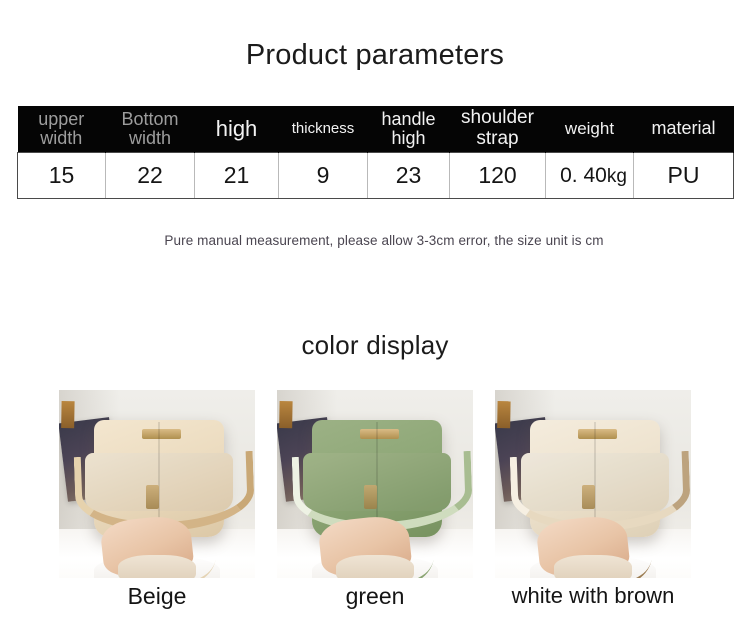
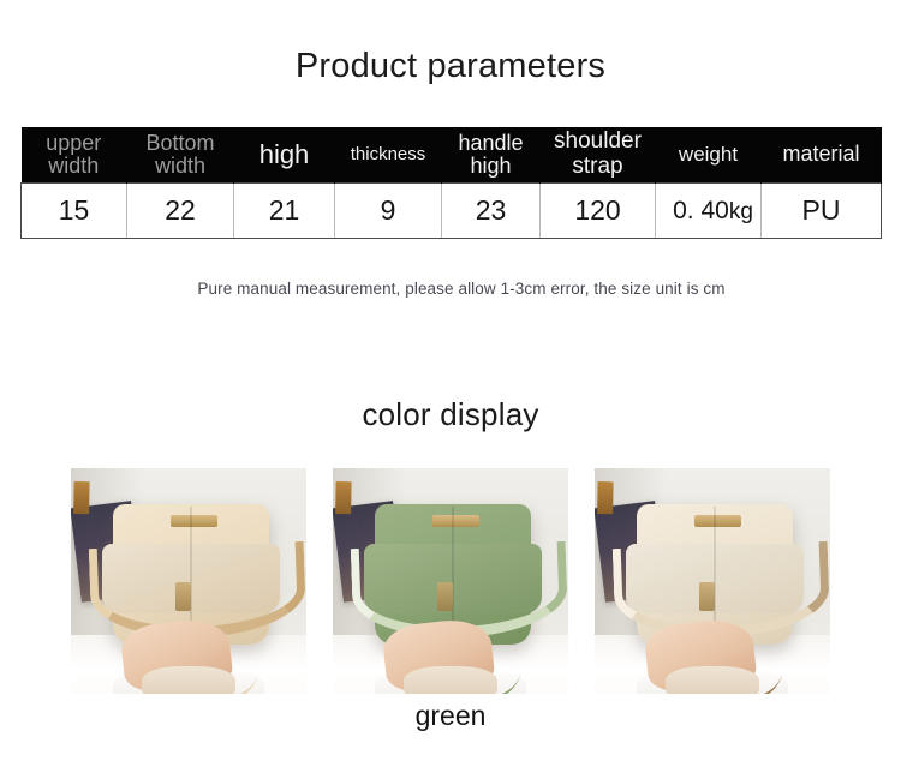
  Product parameters
  upper width	Bottom width	high	thickness	handle high	shoulder strap	weight	material
  15	22	21	9	23	120	0. 40kg	PU
- Pure manual measurement, please allow 3-3cm error, the size unit is cm
+ Pure manual measurement, please allow 1-3cm error, the size unit is cm
  color display
- Beige
  green
- white with brown
